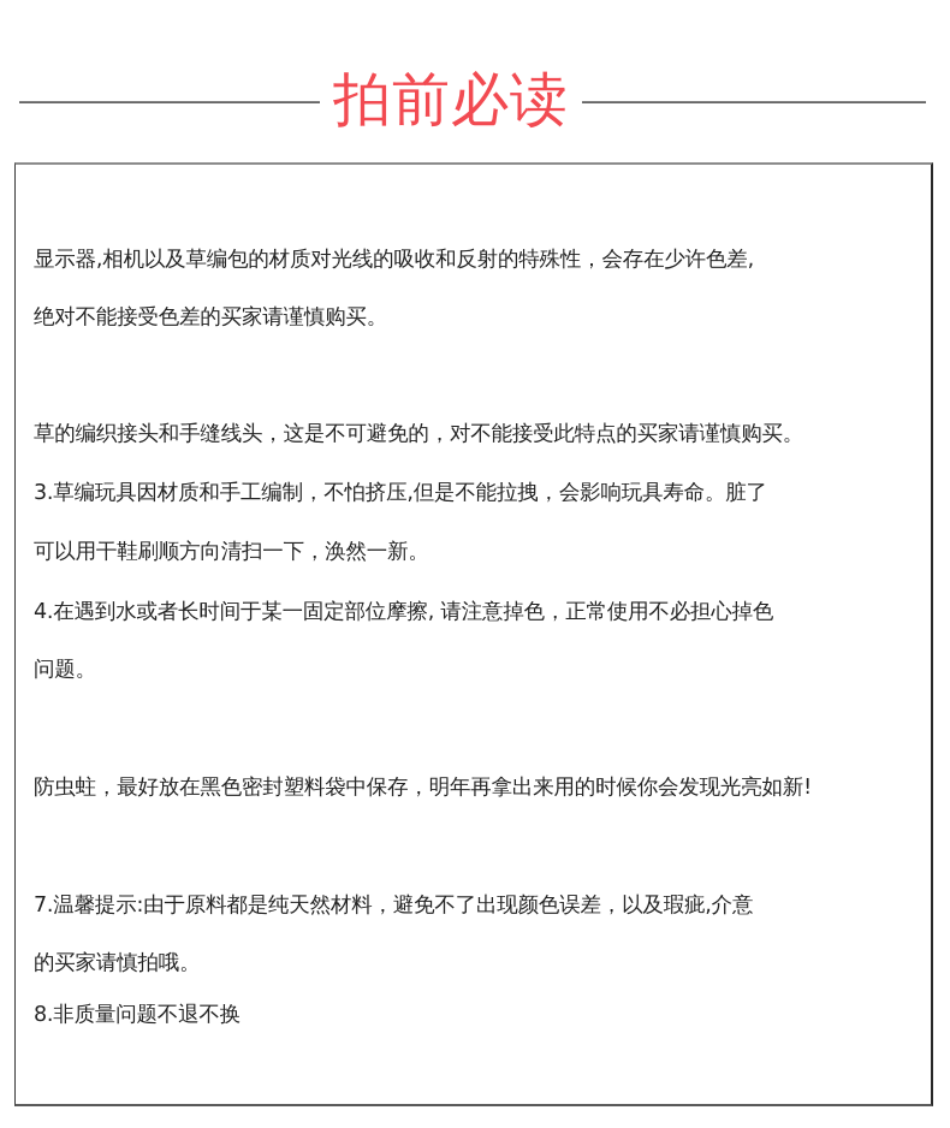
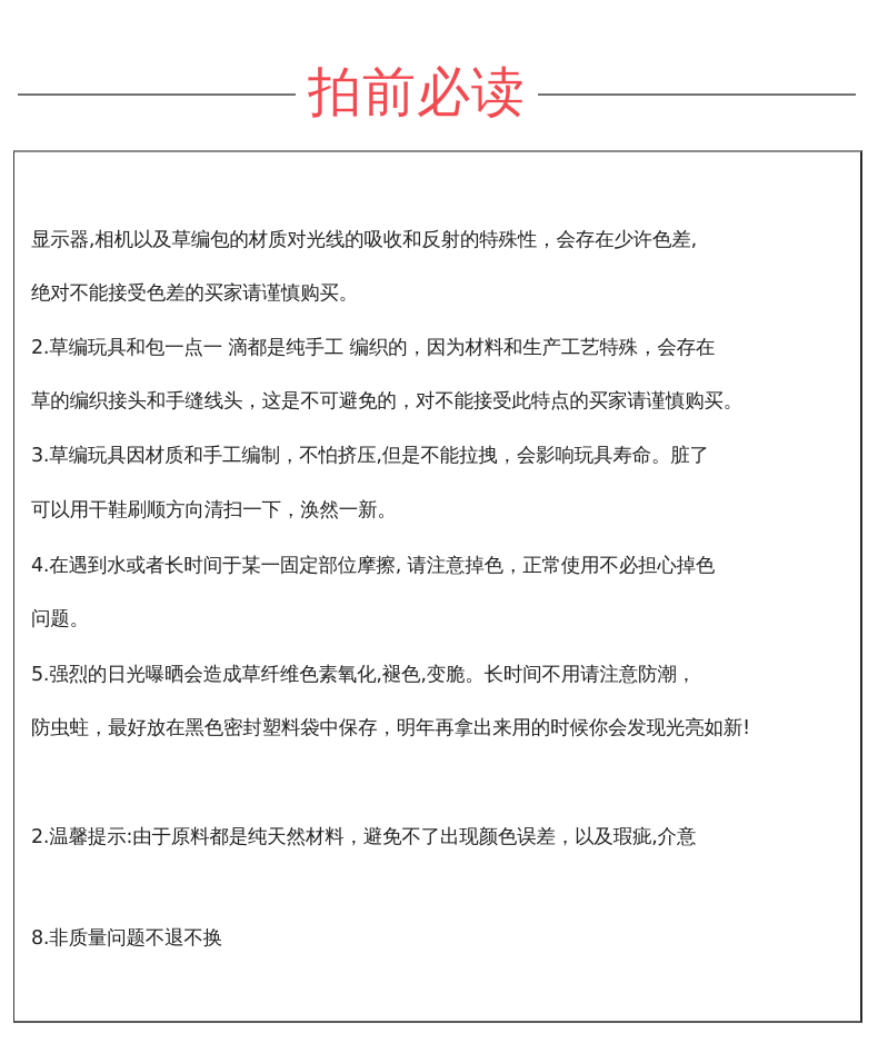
  拍前必读
  显示器,相机以及草编包的材质对光线的吸收和反射的特殊性，会存在少许色差,
  绝对不能接受色差的买家请谨慎购买。
+ 2.草编玩具和包一点一 滴都是纯手工 编织的，因为材料和生产工艺特殊，会存在
  草的编织接头和手缝线头，这是不可避免的，对不能接受此特点的买家请谨慎购买。
  3.草编玩具因材质和手工编制，不怕挤压,但是不能拉拽，会影响玩具寿命。脏了
  可以用干鞋刷顺方向清扫一下，涣然一新。
  4.在遇到水或者长时间于某一固定部位摩擦, 请注意掉色，正常使用不必担心掉色
  问题。
+ 5.强烈的日光曝晒会造成草纤维色素氧化,褪色,变脆。长时间不用请注意防潮，
  防虫蛀，最好放在黑色密封塑料袋中保存，明年再拿出来用的时候你会发现光亮如新!
- 7.温馨提示:由于原料都是纯天然材料，避免不了出现颜色误差，以及瑕疵,介意
+ 2.温馨提示:由于原料都是纯天然材料，避免不了出现颜色误差，以及瑕疵,介意
- 的买家请慎拍哦。
  8.非质量问题不退不换
